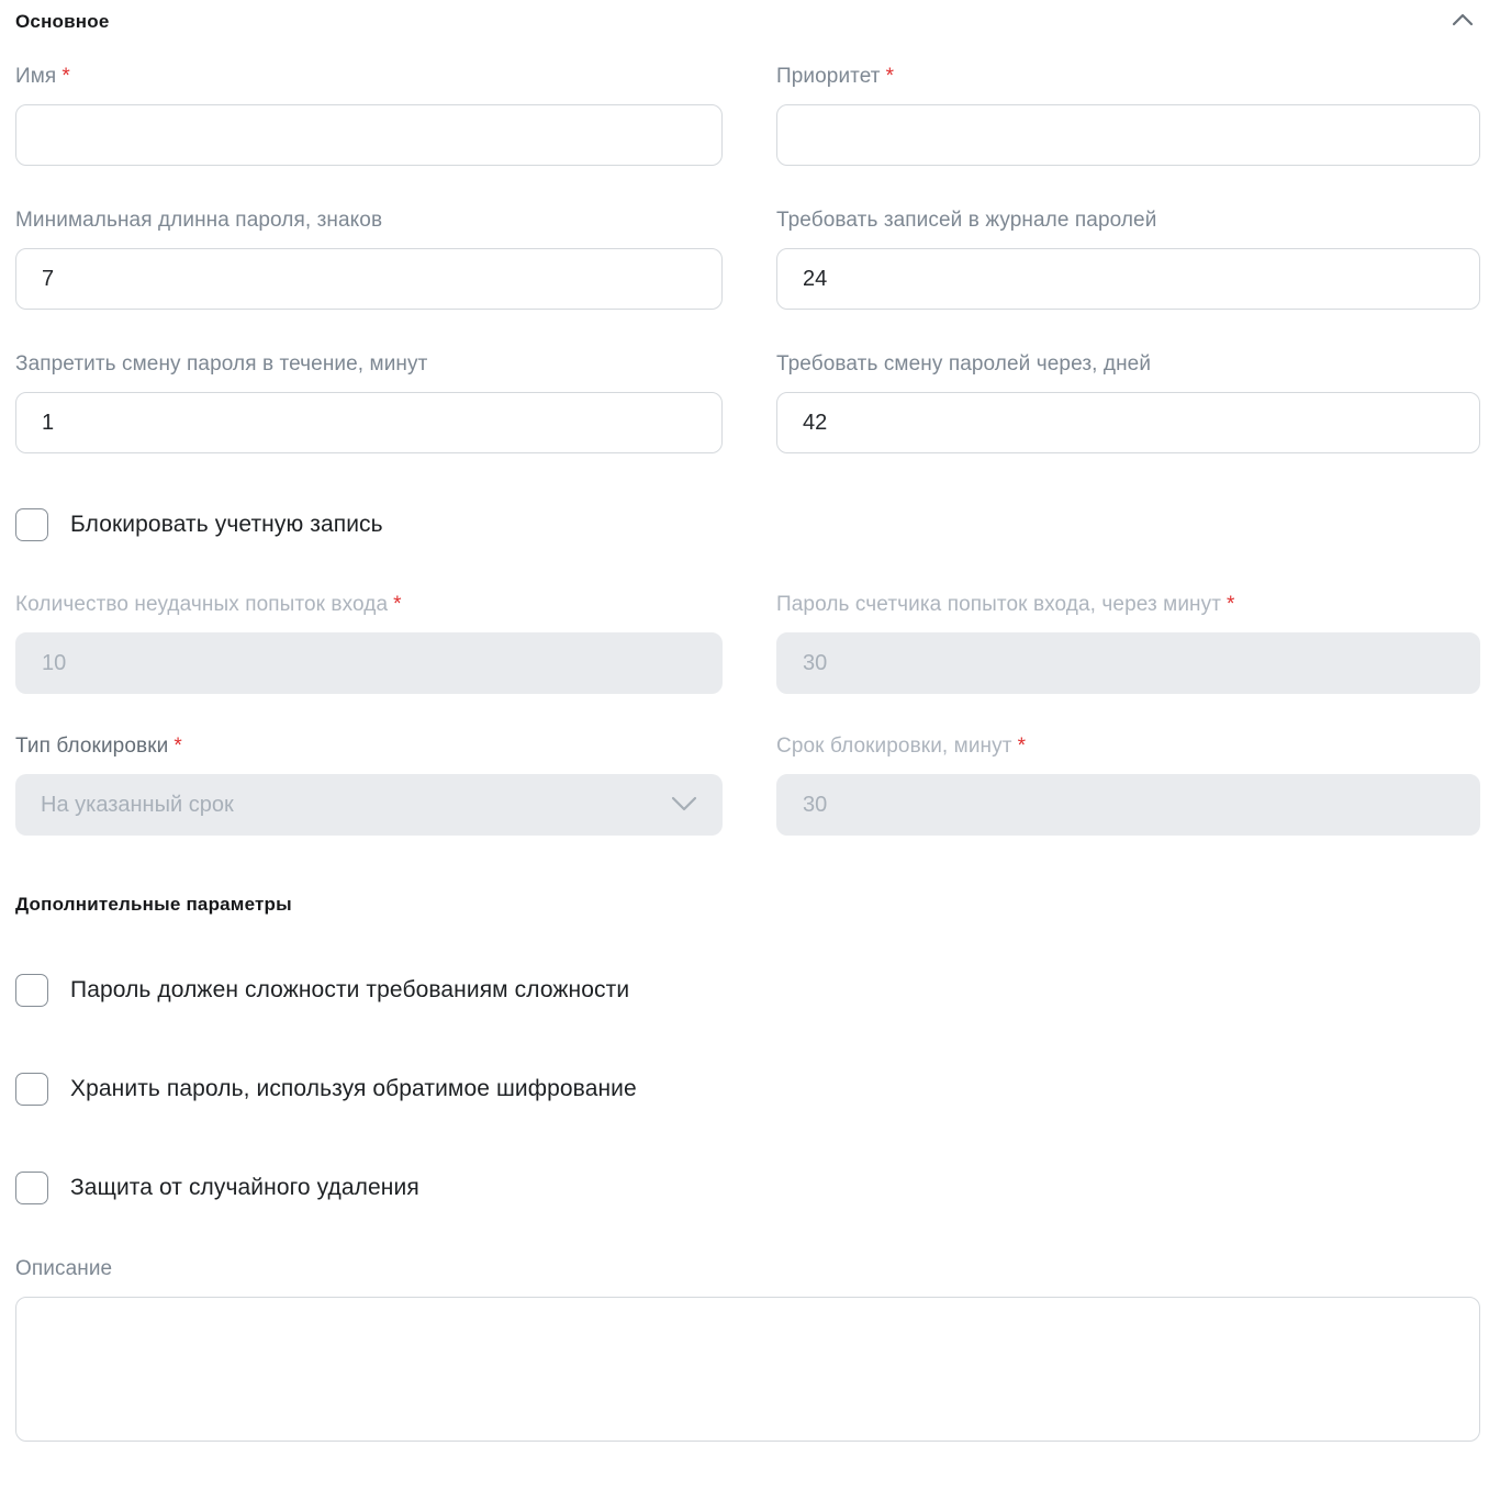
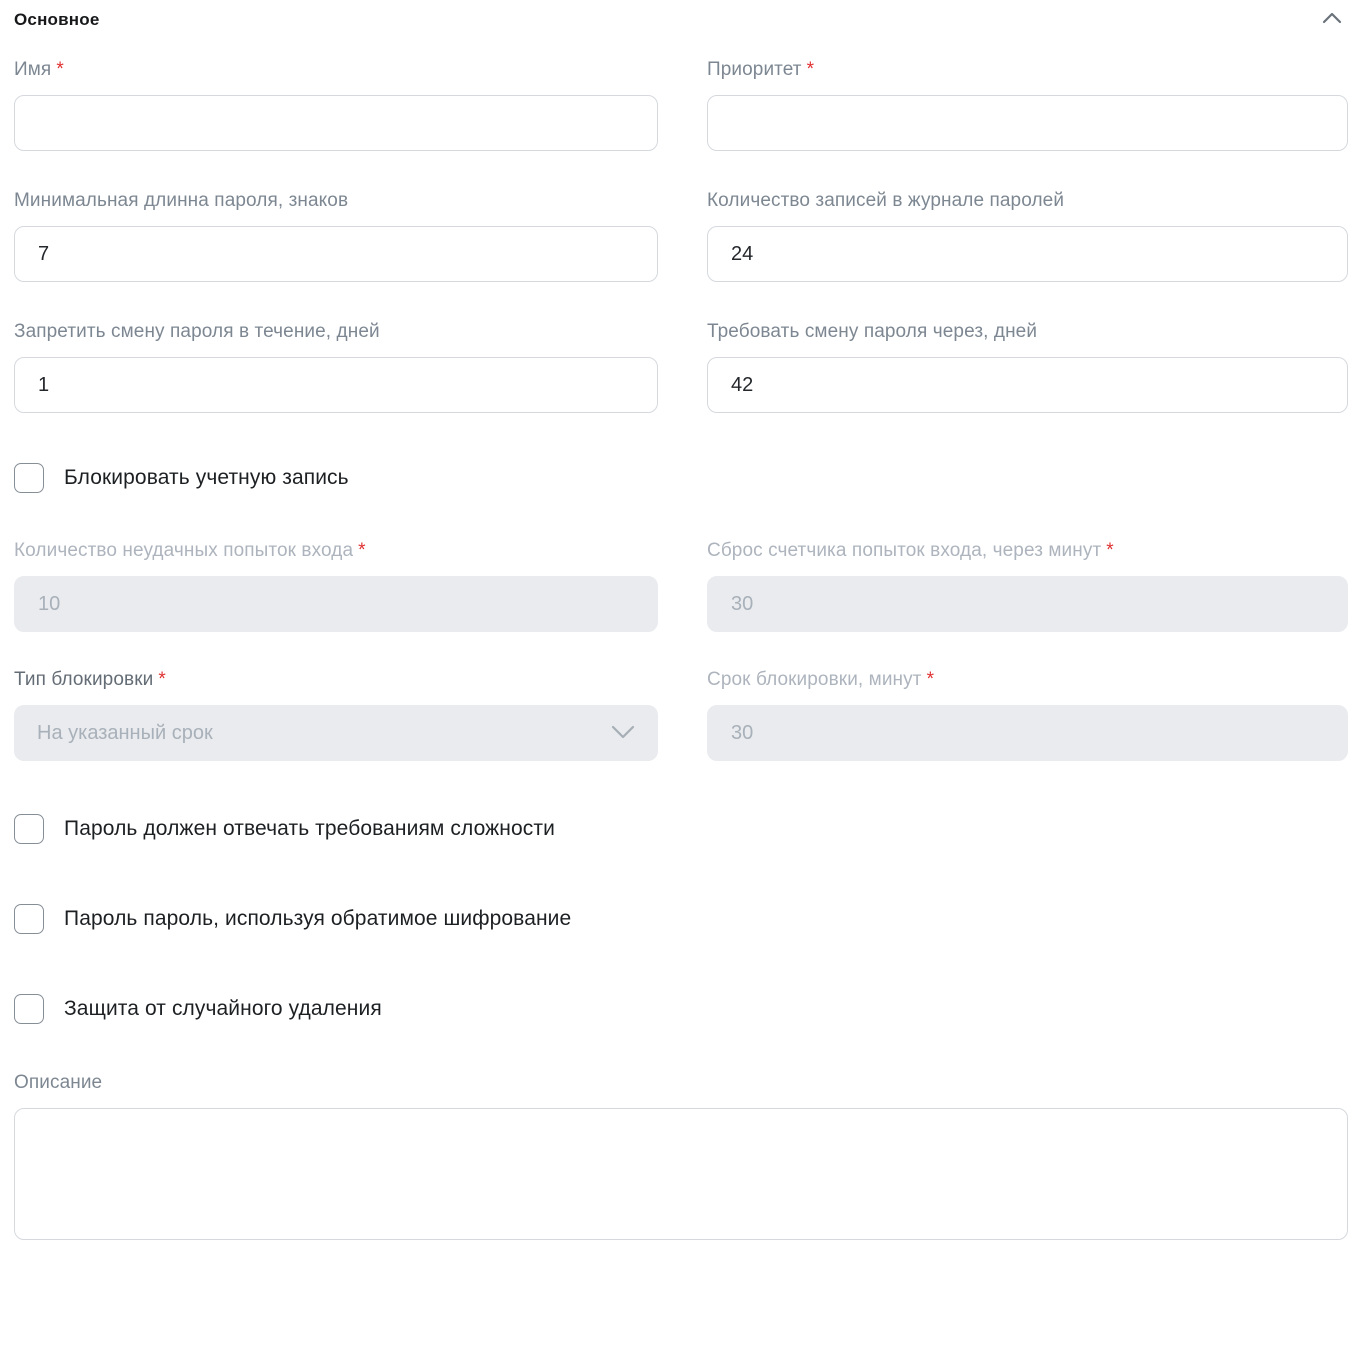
  Основное
  Имя *
  Приоритет *
  Минимальная длинна пароля, знаков
  7
- Требовать записей в журнале паролей
+ Количество записей в журнале паролей
  24
- Запретить смену пароля в течение, минут
+ Запретить смену пароля в течение, дней
  1
- Требовать смену паролей через, дней
+ Требовать смену пароля через, дней
  42
  Блокировать учетную запись
  Количество неудачных попыток входа *
  10
- Пароль счетчика попыток входа, через минут *
+ Сброс счетчика попыток входа, через минут *
  30
  Тип блокировки *
  На указанный срок
  Срок блокировки, минут *
  30
- Дополнительные параметры
- Пароль должен сложности требованиям сложности
+ Пароль должен отвечать требованиям сложности
- Хранить пароль, используя обратимое шифрование
+ Пароль пароль, используя обратимое шифрование
  Защита от случайного удаления
  Описание
